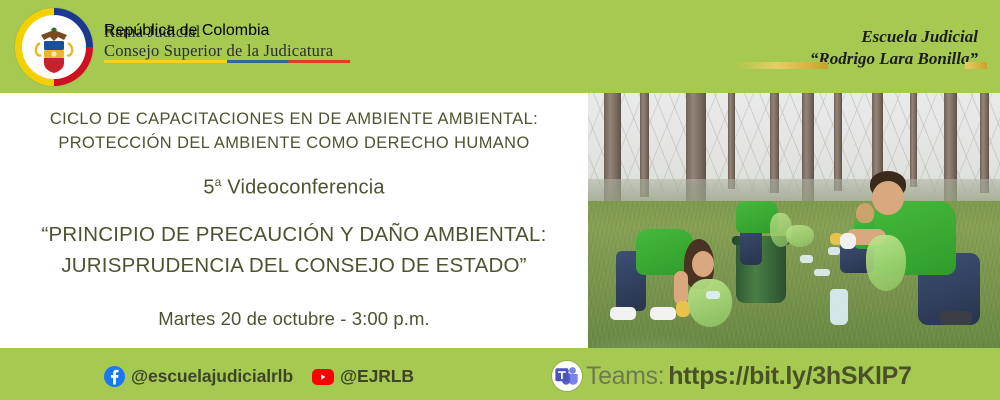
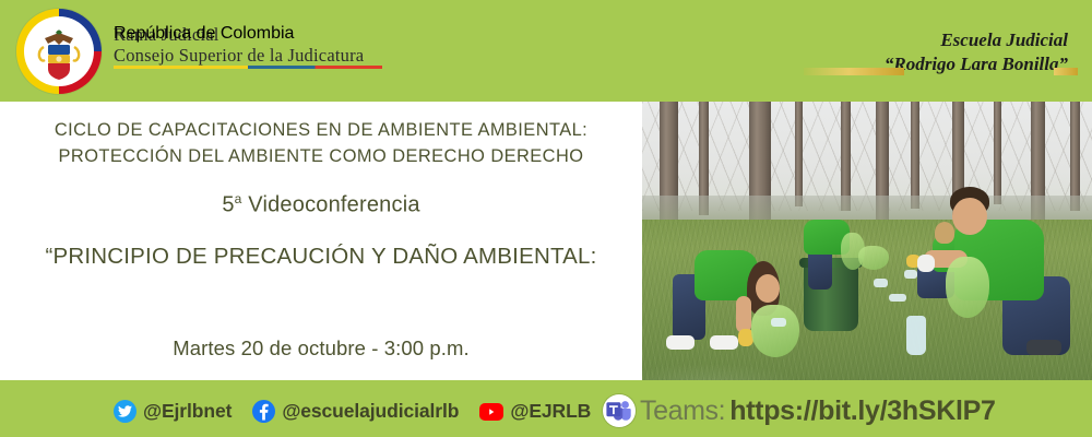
  Rama Judicial
  Consejo Superior de la Judicatura
  República de Colombia
  Escuela Judicial
  “Rodrigo Lara Bonilla”
  CICLO DE CAPACITACIONES EN DE AMBIENTE AMBIENTAL:
- PROTECCIÓN DEL AMBIENTE COMO DERECHO HUMANO
+ PROTECCIÓN DEL AMBIENTE COMO DERECHO DERECHO
  5a Videoconferencia
  “PRINCIPIO DE PRECAUCIÓN Y DAÑO AMBIENTAL:
- JURISPRUDENCIA DEL CONSEJO DE ESTADO”
  Martes 20 de octubre - 3:00 p.m.
+ @Ejrlbnet
  @escuelajudicialrlb
  @EJRLB
  Teams:
  https://bit.ly/3hSKlP7
